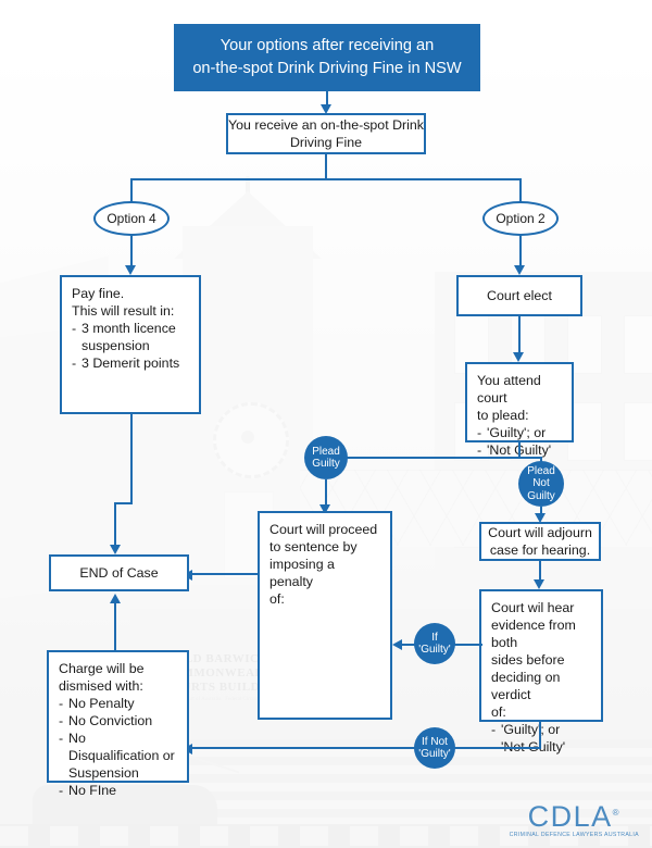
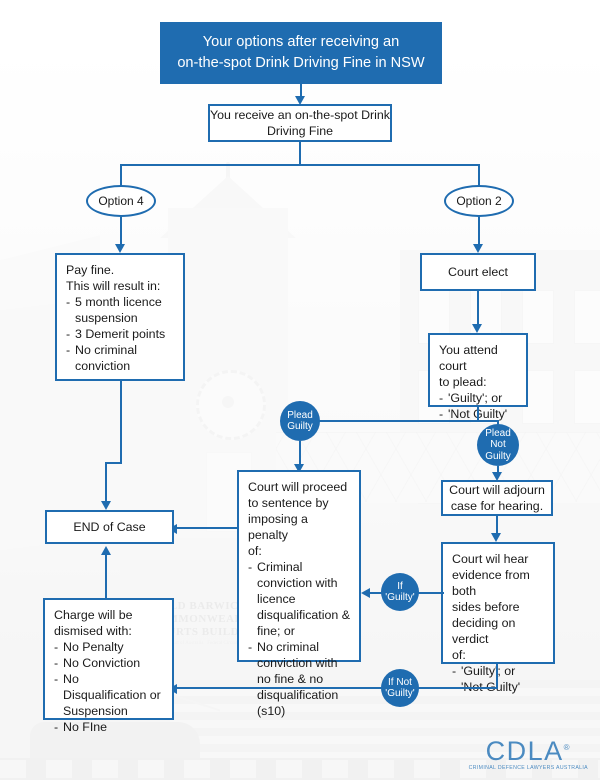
  Your options after receiving an
  on-the-spot Drink Driving Fine in NSW
  You receive an on-the-spot Drink
  Driving Fine
  Option 4
  Option 2
  Pay fine.
  This will result in:
- 3 month licence suspension
+ 5 month licence suspension
  3 Demerit points
+ No criminal conviction
  Court elect
  You attend court
  to plead:
  'Guilty'; or
  'Notuilty'
  Plead
  Guilty
  Plead
  Not
  Guilty
  Court will proceed
  to sentence by
  imposing a penalty
  of:
+ Criminal conviction with licence disqualification & fine; or
+ No criminal conviction with no fine & no disqualification (s10)
  Court will adjourn
  case for hearing.
  Court wil hear
  evidence from both
  sides before
  deciding on verdict
  of:
  'Guilty; or
  If
  'Guilty'
  If Not
  'Guilty'
  END of Case
  Charge will be
  dismised with:
  No Penalty
  No Conviction
  No Disqualification or Suspension
  No FIne
  CDLA®
